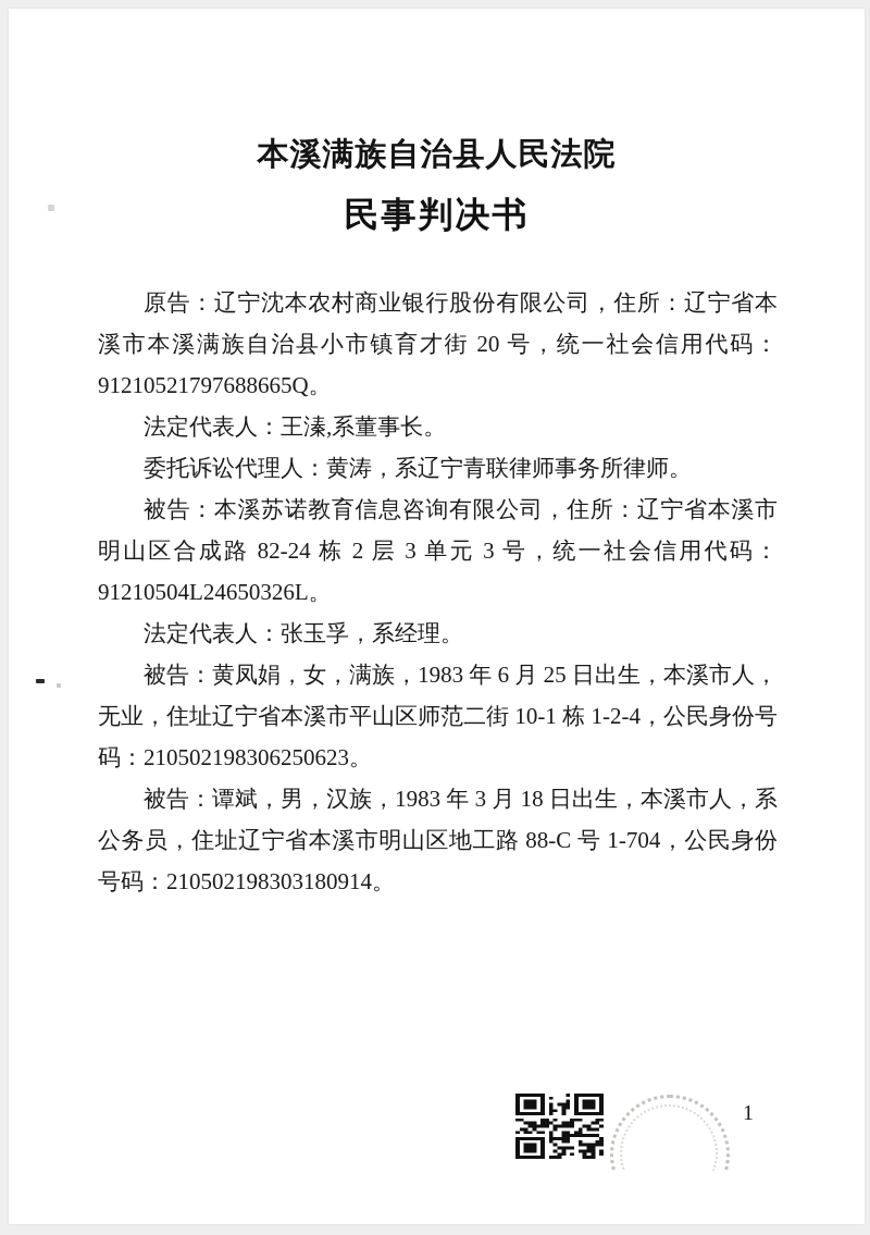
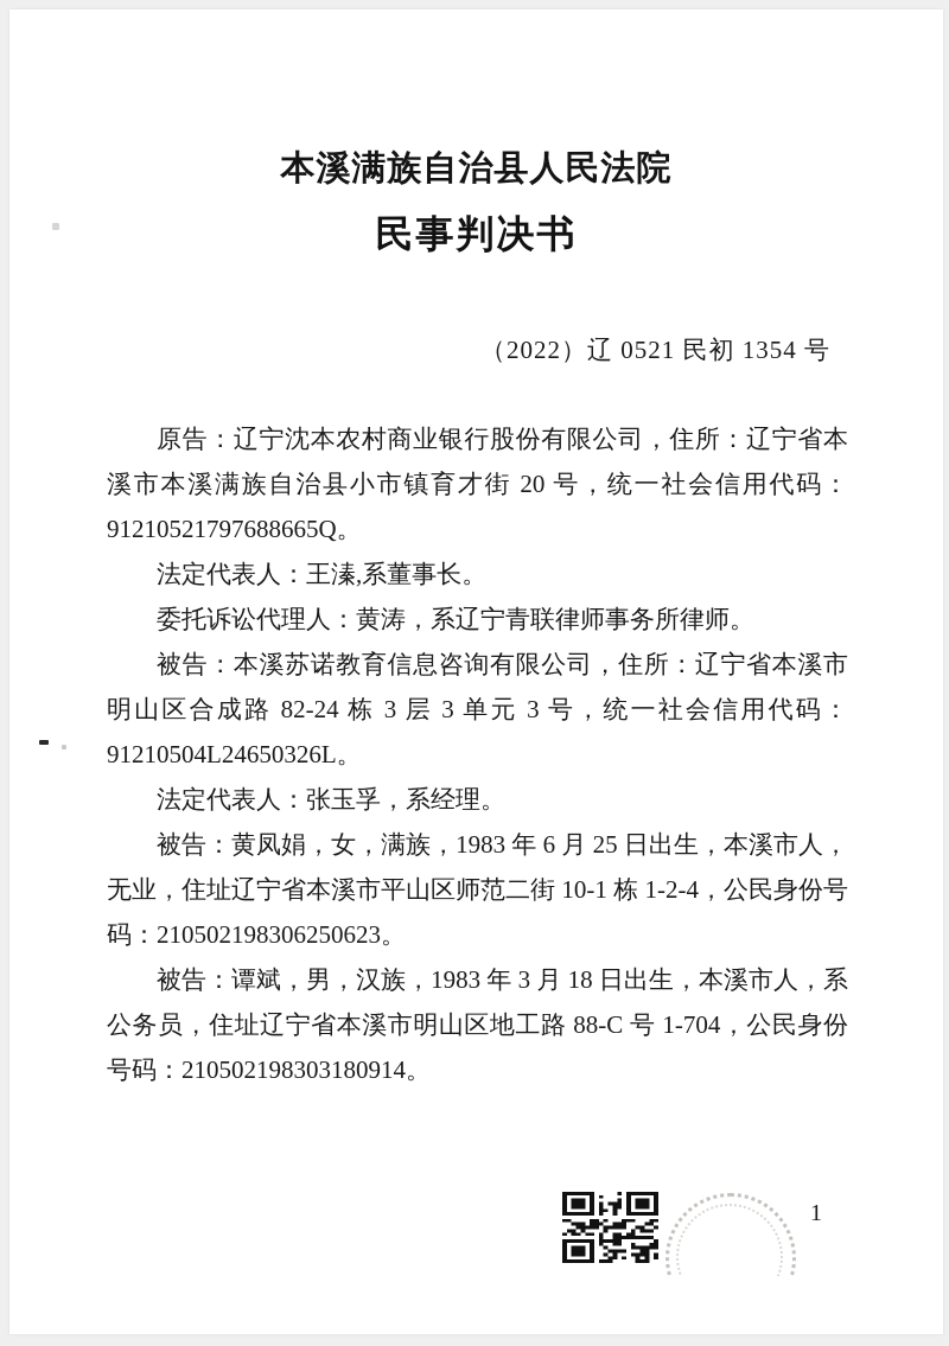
  本溪满族自治县人民法院
  民事判决书
+ （2022）辽 0521 民初 1354 号
  原告：辽宁沈本农村商业银行股份有限公司，住所：辽宁省本溪市本溪满族自治县小市镇育才街 20 号，统一社会信用代码：91210521797688665Q。
  法定代表人：王溱,系董事长。
  委托诉讼代理人：黄涛，系辽宁青联律师事务所律师。
- 被告：本溪苏诺教育信息咨询有限公司，住所：辽宁省本溪市明山区合成路 82-24 栋 2 层 3 单元 3 号，统一社会信用代码：91210504L24650326L。
+ 被告：本溪苏诺教育信息咨询有限公司，住所：辽宁省本溪市明山区合成路 82-24 栋 3 层 3 单元 3 号，统一社会信用代码：91210504L24650326L。
  法定代表人：张玉孚，系经理。
  被告：黄凤娟，女，满族，1983 年 6 月 25 日出生，本溪市人，无业，住址辽宁省本溪市平山区师范二街 10-1 栋 1-2-4，公民身份号码：210502198306250623。
  被告：谭斌，男，汉族，1983 年 3 月 18 日出生，本溪市人，系公务员，住址辽宁省本溪市明山区地工路 88-C 号 1-704，公民身份号码：210502198303180914。
  1
